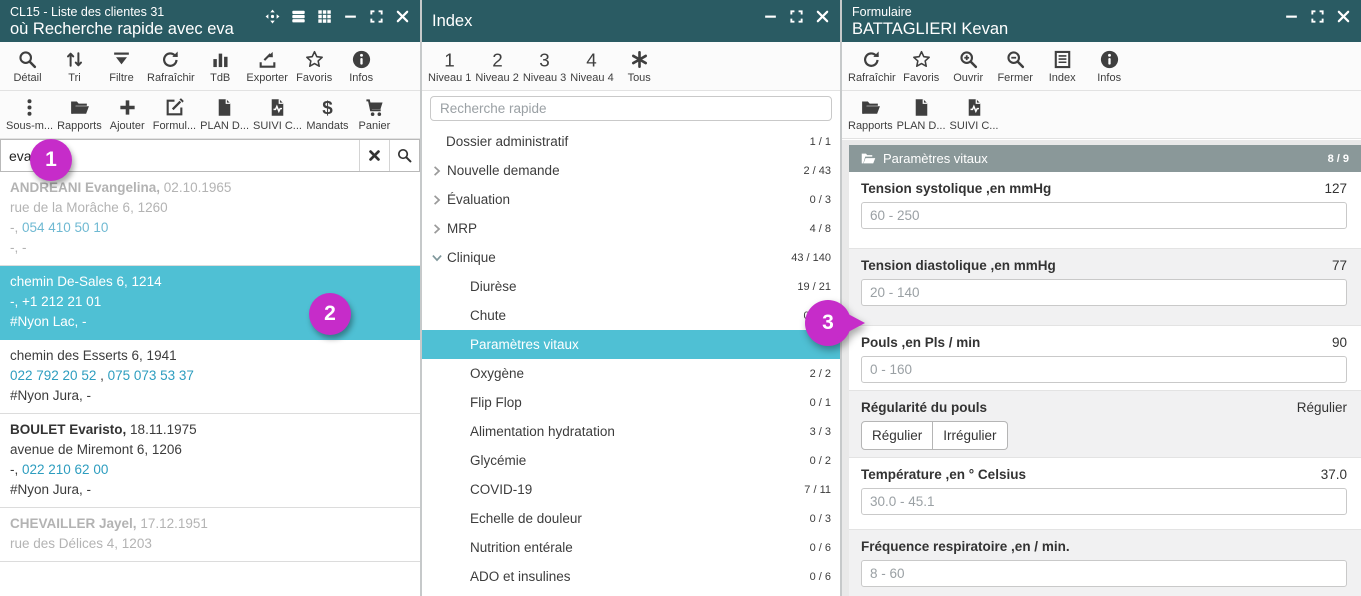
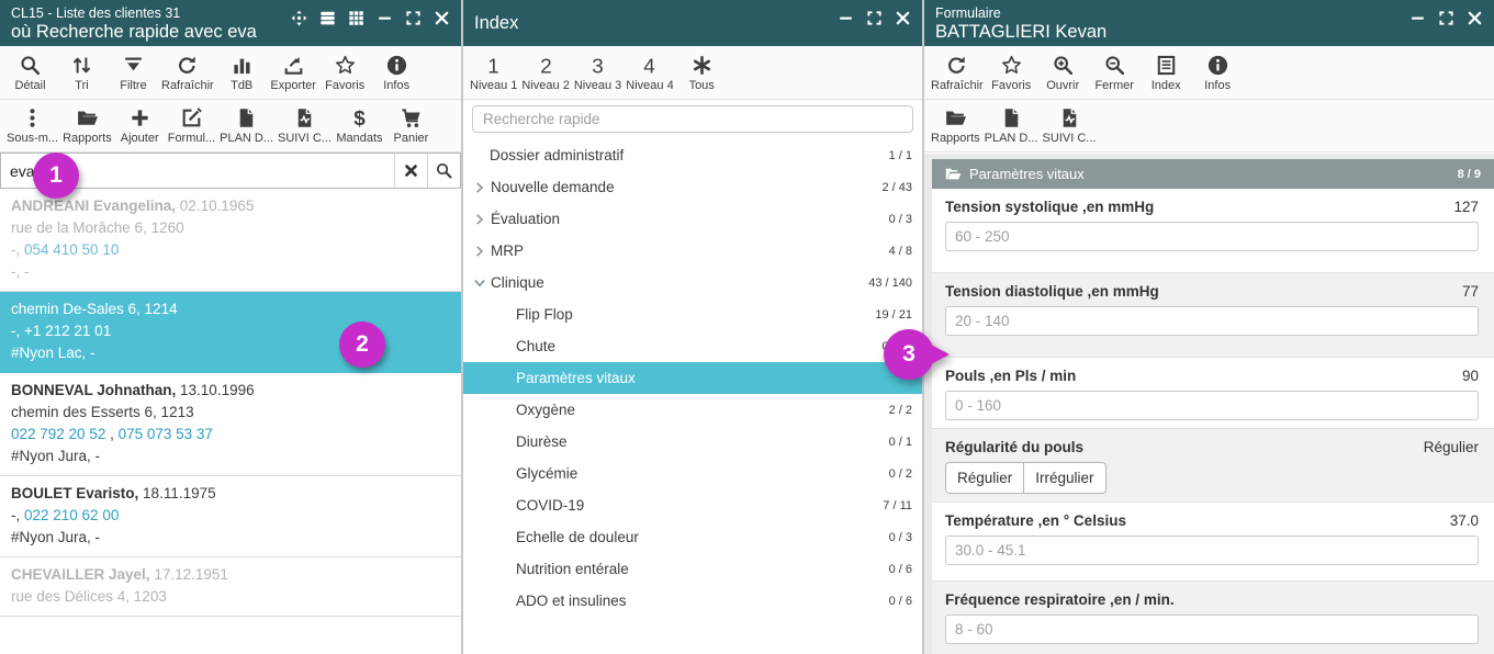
  CL15 - Liste des clientes 31
  où Recherche rapide avec eva
  Détail
  Tri
  Filtre
  Rafraîchir
  TdB
  Exporter
  Favoris
  Infos
  Sous-m...
  Rapports
  Ajouter
  Formul...
  PLAN D...
  SUIVI C...
  $
  Mandats
  Panier
  eva
  ANDREANI Evangelina, 02.10.1965
  rue de la Morâche 6, 1260
  -, 054 410 50 10
  -, -
  chemin De-Sales 6, 1214
  -, +1 212 21 01
  #Nyon Lac, -
+ BONNEVAL Johnathan, 13.10.1996
- chemin des Esserts 6, 1941
+ chemin des Esserts 6, 1213
  022 792 20 52 , 075 073 53 37
  #Nyon Jura, -
  BOULET Evaristo, 18.11.1975
- avenue de Miremont 6, 1206
  -, 022 210 62 00
  #Nyon Jura, -
  CHEVAILLER Jayel, 17.12.1951
  rue des Délices 4, 1203
  Index
  1
  Niveau 1
  2
  Niveau 2
  3
  Niveau 3
  4
  Niveau 4
  Tous
  Recherche rapide
  Dossier administratif
  1 / 1
  Nouvelle demande
  2 / 43
  Évaluation
  0 / 3
  MRP
  4 / 8
  Clinique
  43 / 140
- Diurèse
+ Flip Flop
  19 / 21
  Chute
  Paramètres vitaux
  Oxygène
  2 / 2
- Flip Flop
+ Diurèse
  0 / 1
- Alimentation hydratation
- 3 / 3
  Glycémie
  0 / 2
  COVID-19
  7 / 11
  Echelle de douleur
  0 / 3
  Nutrition entérale
  0 / 6
  ADO et insulines
  0 / 6
  Formulaire
  BATTAGLIERI Kevan
  Rafraîchir
  Favoris
  Ouvrir
  Fermer
  Index
  Infos
  Rapports
  PLAN D...
  SUIVI C...
  Paramètres vitaux
  8 / 9
  Tension systolique ,en mmHg
  127
  60 - 250
  Tension diastolique ,en mmHg
  77
  20 - 140
  Pouls ,en Pls / min
  90
  0 - 160
  Régularité du pouls
  Régulier
  Régulier
  Irrégulier
  Température ,en ° Celsius
  37.0
  30.0 - 45.1
  Fréquence respiratoire ,en / min.
  8 - 60
  1
  2
  3
